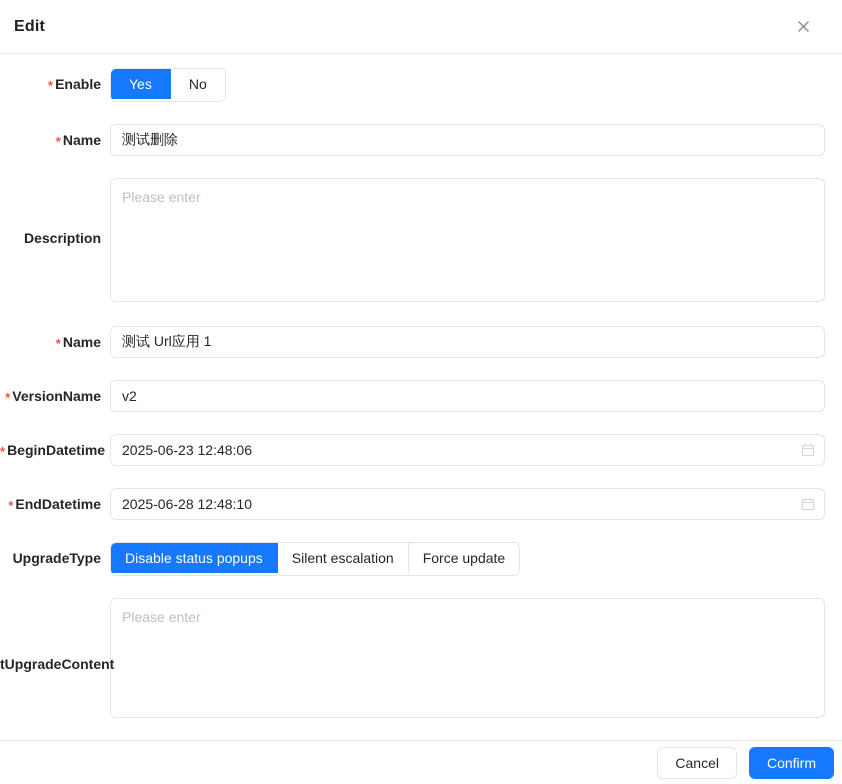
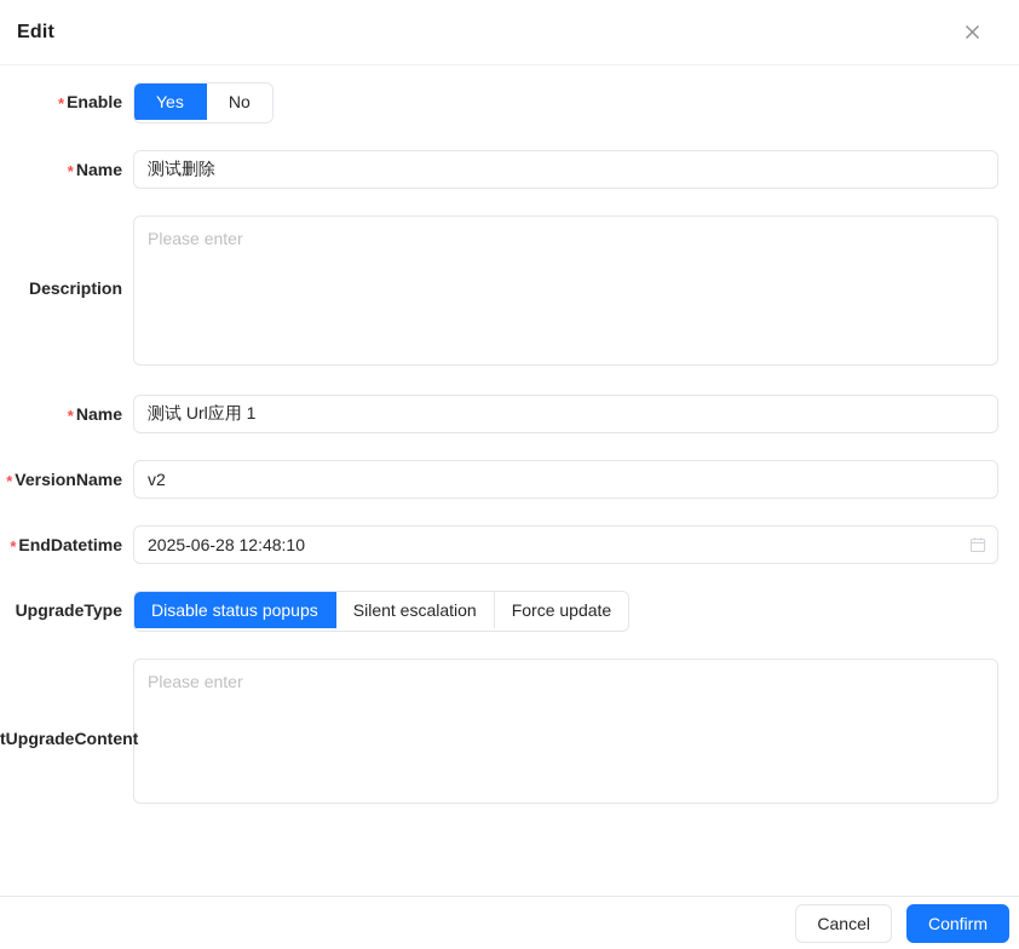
  Edit
  * Enable
  Yes
  No
  * Name
  测试删除
  Description
  Please enter
  * Name
  测试 Url应用 1
  * VersionName
  v2
- * BeginDatetime
- 2025-06-23 12:48:06
  * EndDatetime
  2025-06-28 12:48:10
  UpgradeType
  Disable status popups
  Silent escalation
  Force update
  tUpgradeContent
  Please enter
  Cancel
  Confirm
